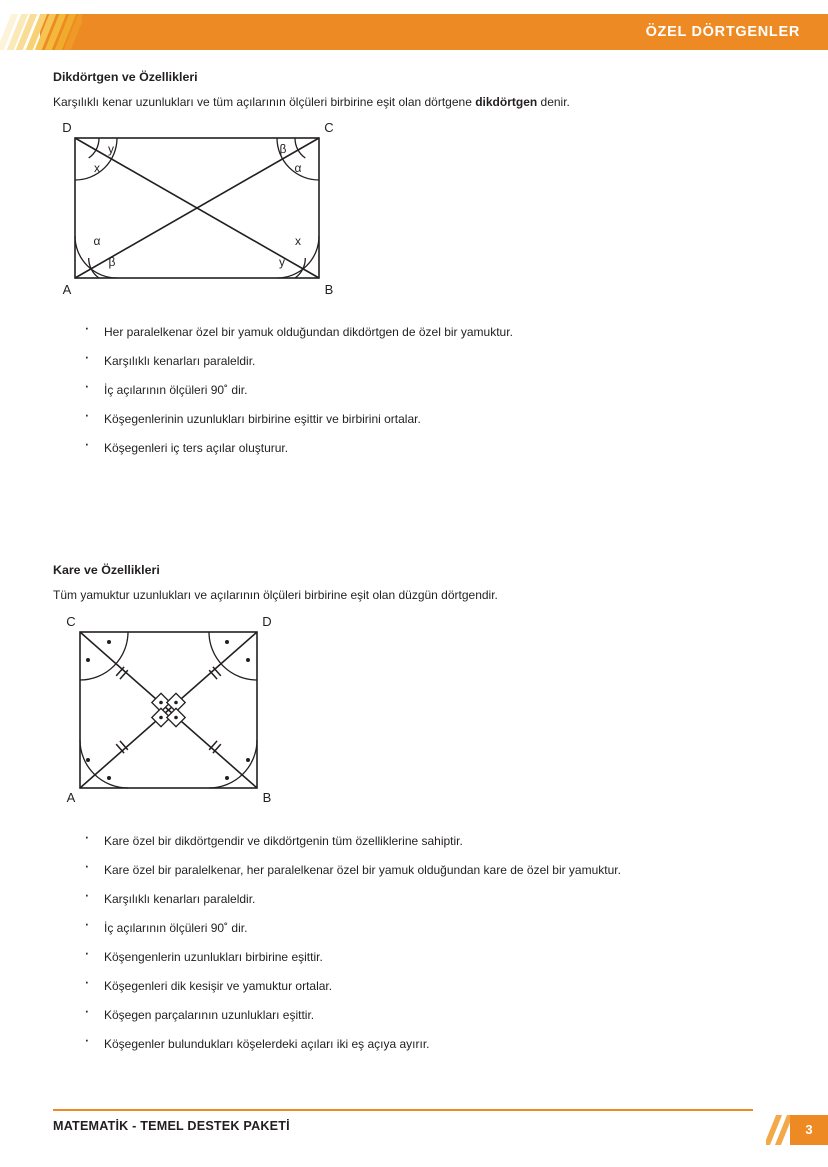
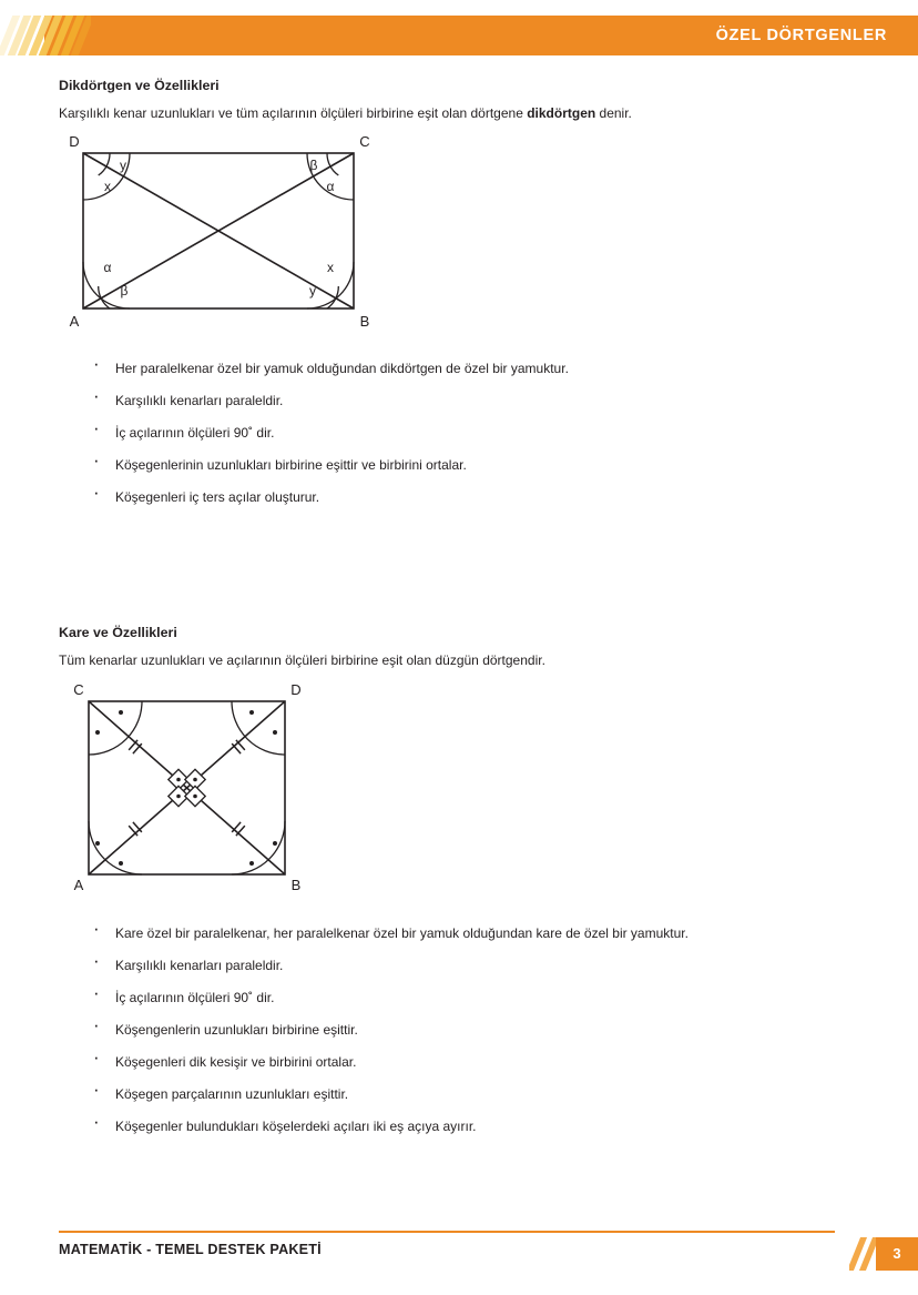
  ÖZEL DÖRTGENLER
  Dikdörtgen ve Özellikleri
  Karşılıklı kenar uzunlukları ve tüm açılarının ölçüleri birbirine eşit olan dörtgene dikdörtgen denir.
  D
  C
  A
  B
  y
  x
  β
  α
  α
  β
  x
  y
  Her paralelkenar özel bir yamuk olduğundan dikdörtgen de özel bir yamuktur.
  Karşılıklı kenarları paraleldir.
  İç açılarının ölçüleri 90˚ dir.
  Köşegenlerinin uzunlukları birbirine eşittir ve birbirini ortalar.
  Köşegenleri iç ters açılar oluşturur.
  Kare ve Özellikleri
- Tüm yamuktur uzunlukları ve açılarının ölçüleri birbirine eşit olan düzgün dörtgendir.
+ Tüm kenarlar uzunlukları ve açılarının ölçüleri birbirine eşit olan düzgün dörtgendir.
  C
  D
  A
  B
- Kare özel bir dikdörtgendir ve dikdörtgenin tüm özelliklerine sahiptir.
  Kare özel bir paralelkenar, her paralelkenar özel bir yamuk olduğundan kare de özel bir yamuktur.
  Karşılıklı kenarları paraleldir.
  İç açılarının ölçüleri 90˚ dir.
  Köşengenlerin uzunlukları birbirine eşittir.
- Köşegenleri dik kesişir ve yamuktur ortalar.
+ Köşegenleri dik kesişir ve birbirini ortalar.
  Köşegen parçalarının uzunlukları eşittir.
  Köşegenler bulundukları köşelerdeki açıları iki eş açıya ayırır.
  MATEMATİK - TEMEL DESTEK PAKETİ
  3
